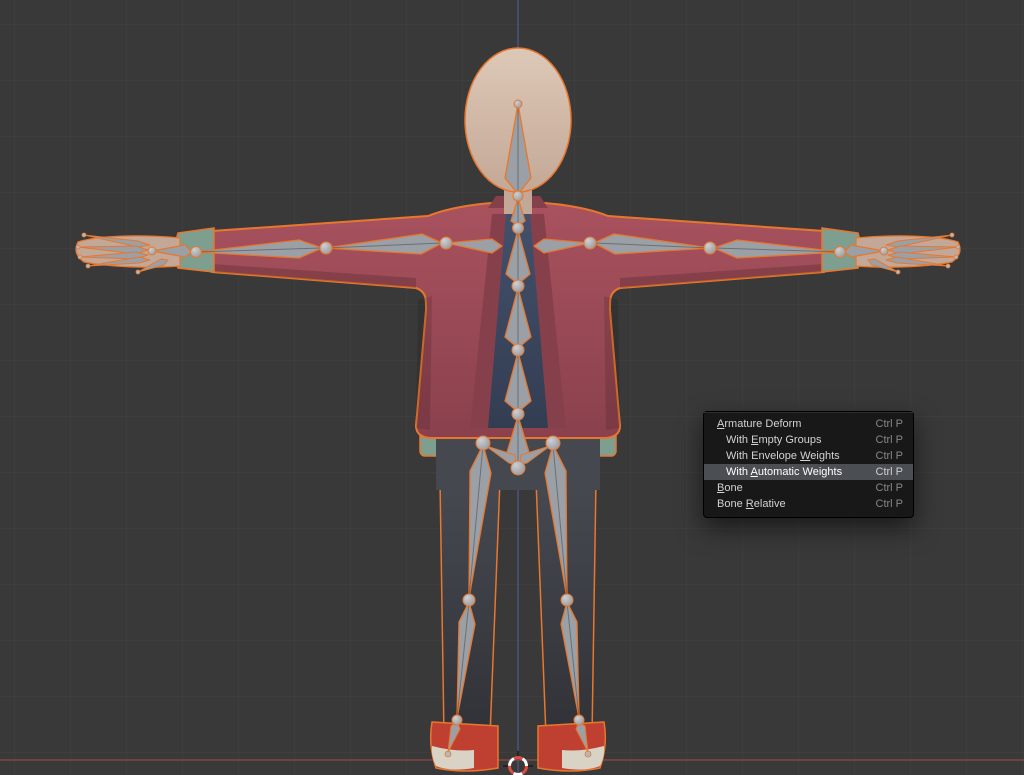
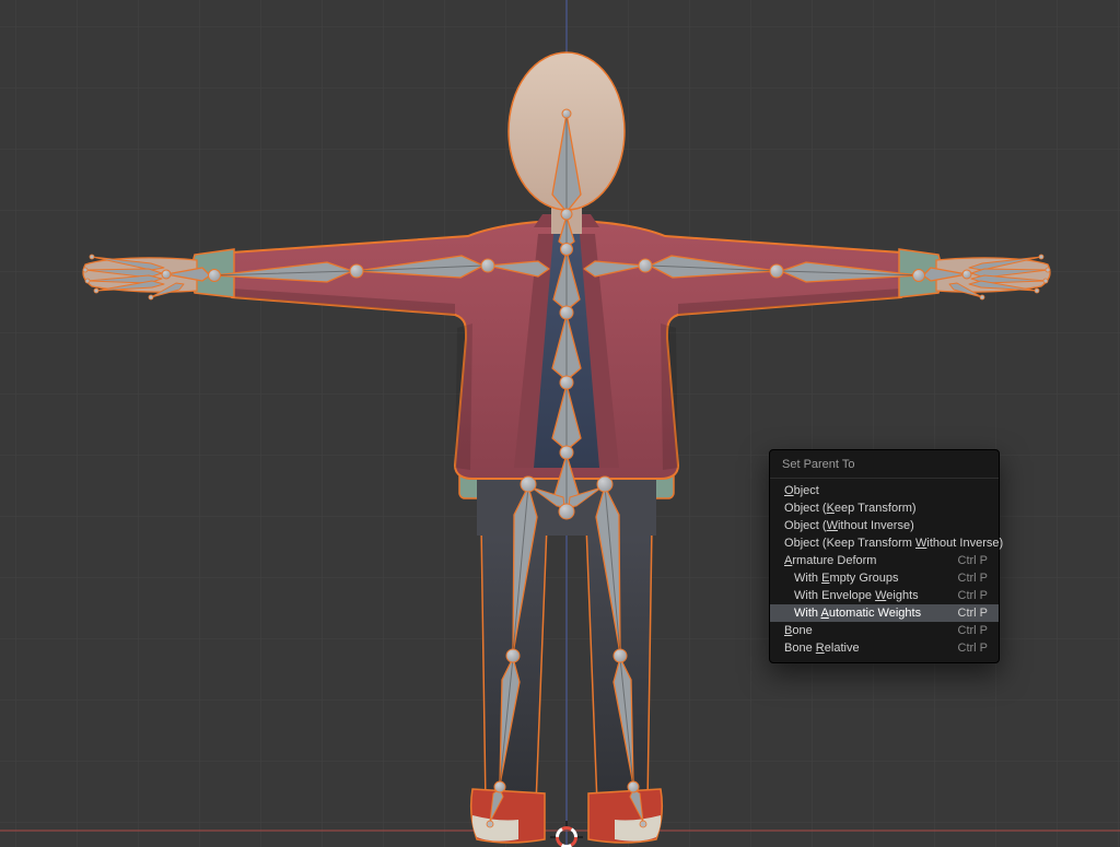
+ Set Parent To
+ Object
+ Object (Keep Transform)
+ Object (Without Inverse)
+ Object (Keep Transform Without Inverse)
  Armature Deform
  Ctrl P
  With Empty Groups
  Ctrl P
  With Envelope Weights
  Ctrl P
  With Automatic Weights
  Ctrl P
  Bone
  Ctrl P
  Bone Relative
  Ctrl P
